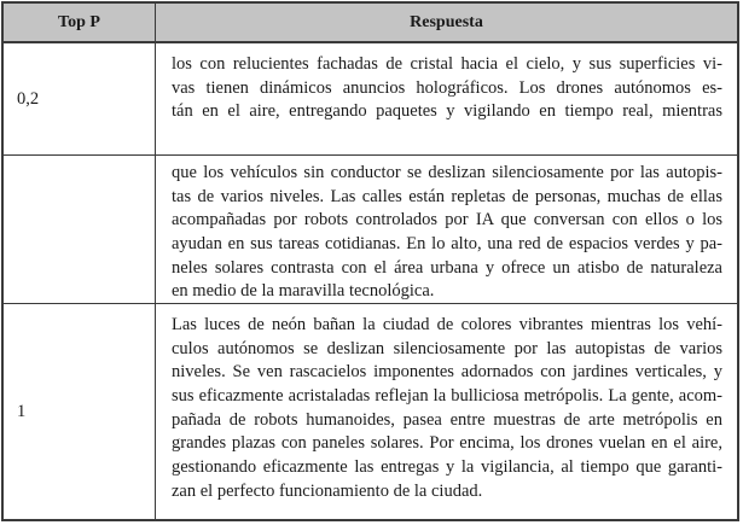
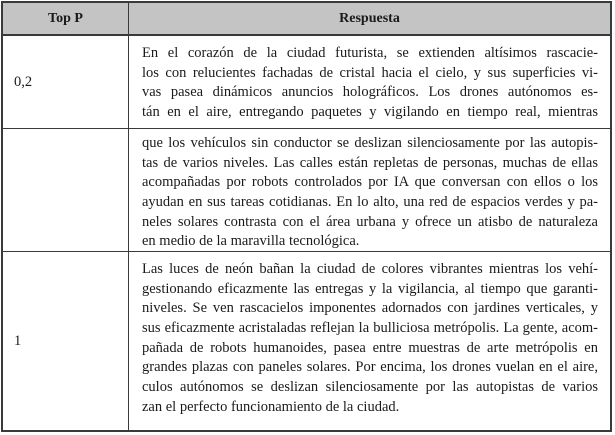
  Top P
  Respuesta
  0,2
+ En el corazón de la ciudad futurista, se extienden altísimos rascacie-
  los con relucientes fachadas de cristal hacia el cielo, y sus superficies vi-
- vas tienen dinámicos anuncios holográficos. Los drones autónomos es-
+ vas pasea dinámicos anuncios holográficos. Los drones autónomos es-
  tán en el aire, entregando paquetes y vigilando en tiempo real, mientras
  que los vehículos sin conductor se deslizan silenciosamente por las autopis-
  tas de varios niveles. Las calles están repletas de personas, muchas de ellas
  acompañadas por robots controlados por IA que conversan con ellos o los
  ayudan en sus tareas cotidianas. En lo alto, una red de espacios verdes y pa-
  neles solares contrasta con el área urbana y ofrece un atisbo de naturaleza
  en medio de la maravilla tecnológica.
  1
  Las luces de neón bañan la ciudad de colores vibrantes mientras los vehí-
- culos autónomos se deslizan silenciosamente por las autopistas de varios
+ gestionando eficazmente las entregas y la vigilancia, al tiempo que garanti-
  niveles. Se ven rascacielos imponentes adornados con jardines verticales, y
  sus eficazmente acristaladas reflejan la bulliciosa metrópolis. La gente, acom-
  pañada de robots humanoides, pasea entre muestras de arte metrópolis en
  grandes plazas con paneles solares. Por encima, los drones vuelan en el aire,
- gestionando eficazmente las entregas y la vigilancia, al tiempo que garanti-
+ culos autónomos se deslizan silenciosamente por las autopistas de varios
  zan el perfecto funcionamiento de la ciudad.
